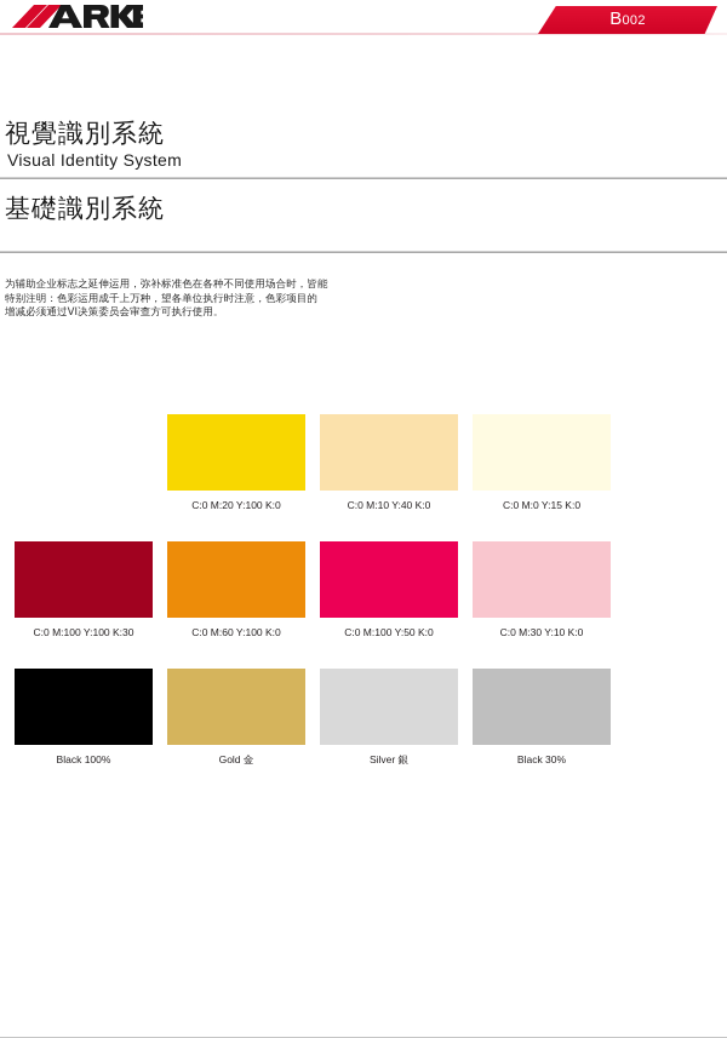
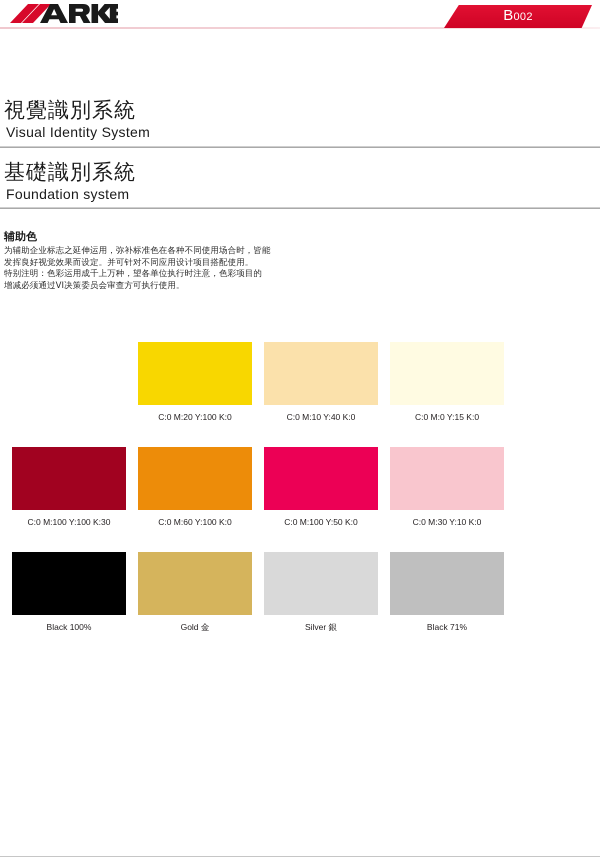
  B002
  視覺識別系統
  Visual Identity System
  基礎識別系統
+ Foundation system
+ 辅助色
  为辅助企业标志之延伸运用，弥补标准色在各种不同使用场合时，皆能
+ 发挥良好视觉效果而设定。并可针对不同应用设计项目搭配使用。
  特别注明：色彩运用成千上万种，望各单位执行时注意，色彩项目的
  增减必须通过VI决策委员会审查方可执行使用。
  C:0 M:20 Y:100 K:0
  C:0 M:10 Y:40 K:0
  C:0 M:0 Y:15 K:0
  C:0 M:100 Y:100 K:30
  C:0 M:60 Y:100 K:0
  C:0 M:100 Y:50 K:0
  C:0 M:30 Y:10 K:0
  Black 100%
  Gold 金
  Silver 銀
- Black 30%
+ Black 71%
